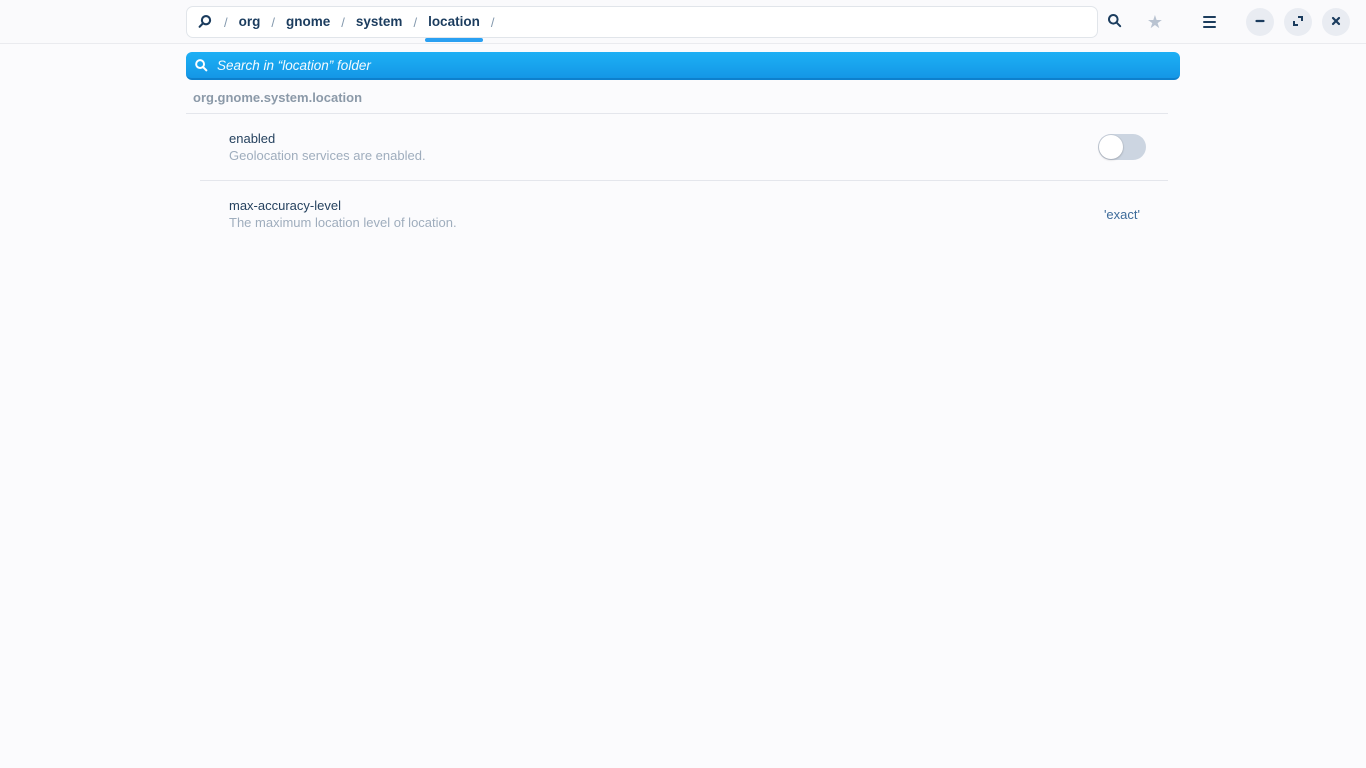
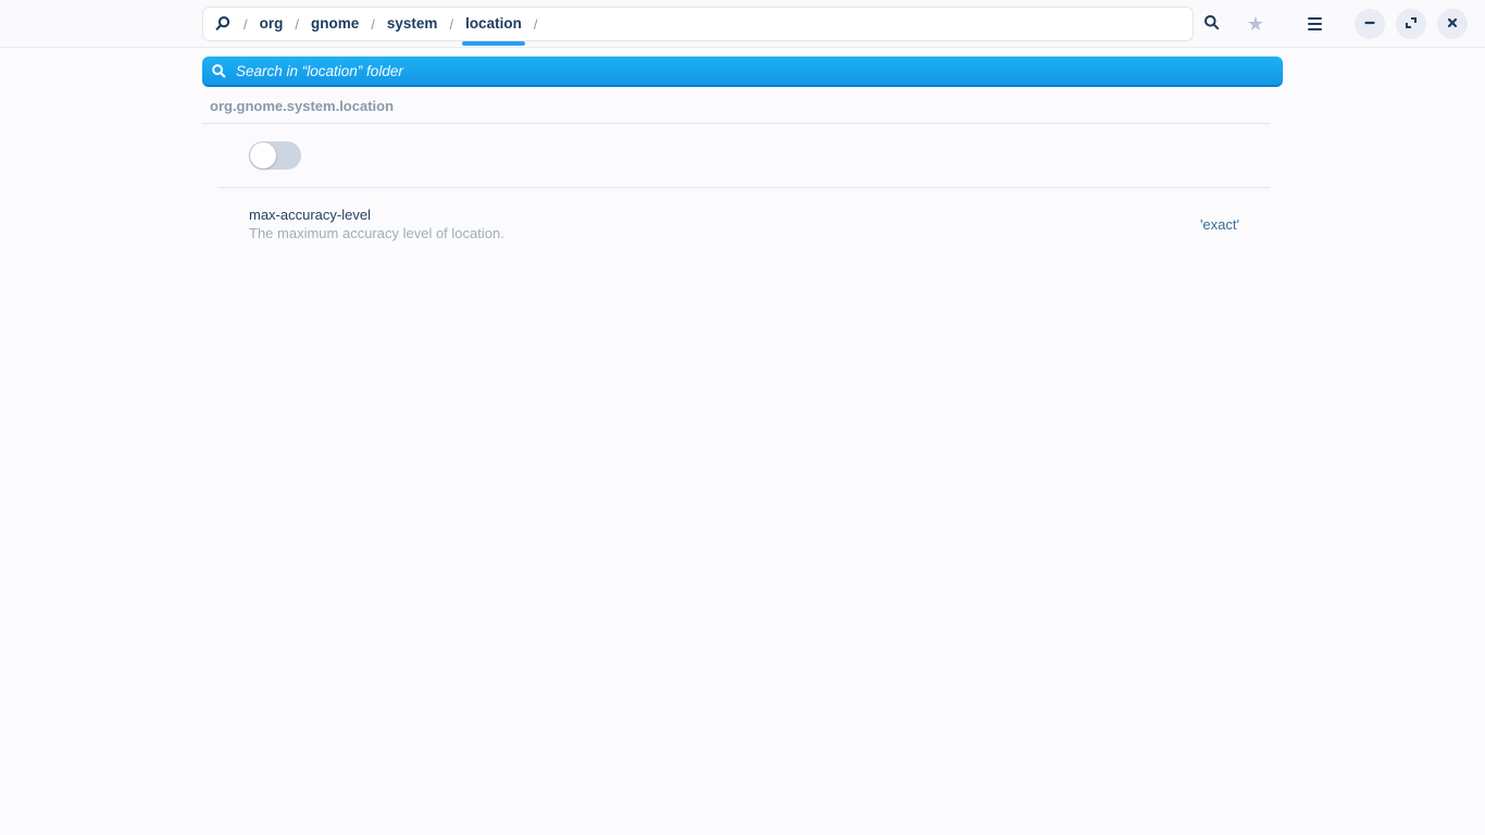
  /
  org
  /
  gnome
  /
  system
  /
  location
  /
  ★
  Search in “location” folder
  org.gnome.system.location
- enabled
- Geolocation services are enabled.
  max-accuracy-level
- The maximum location level of location.
+ The maximum accuracy level of location.
  'exact'
